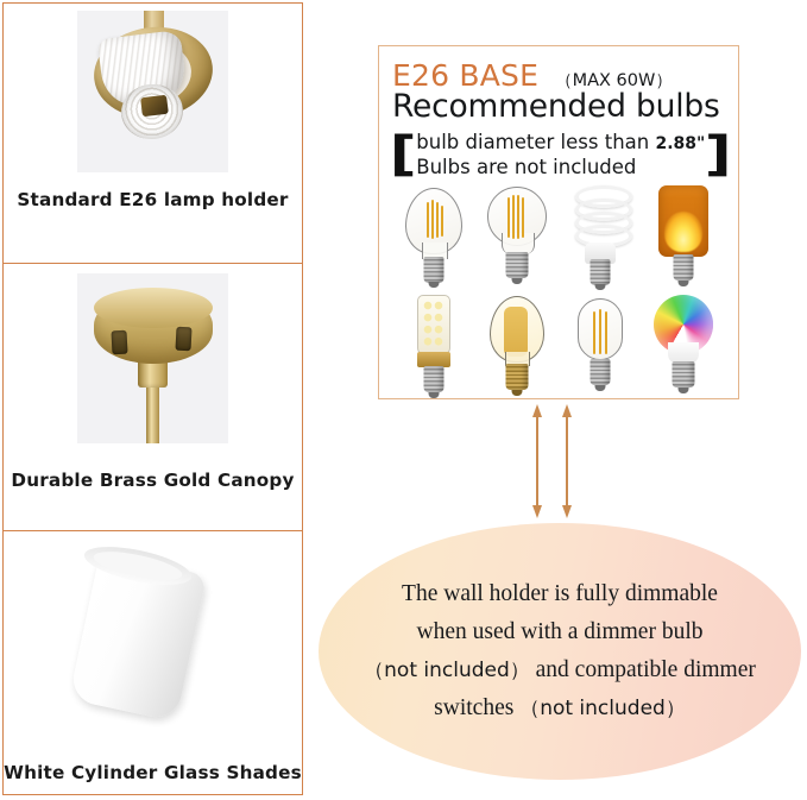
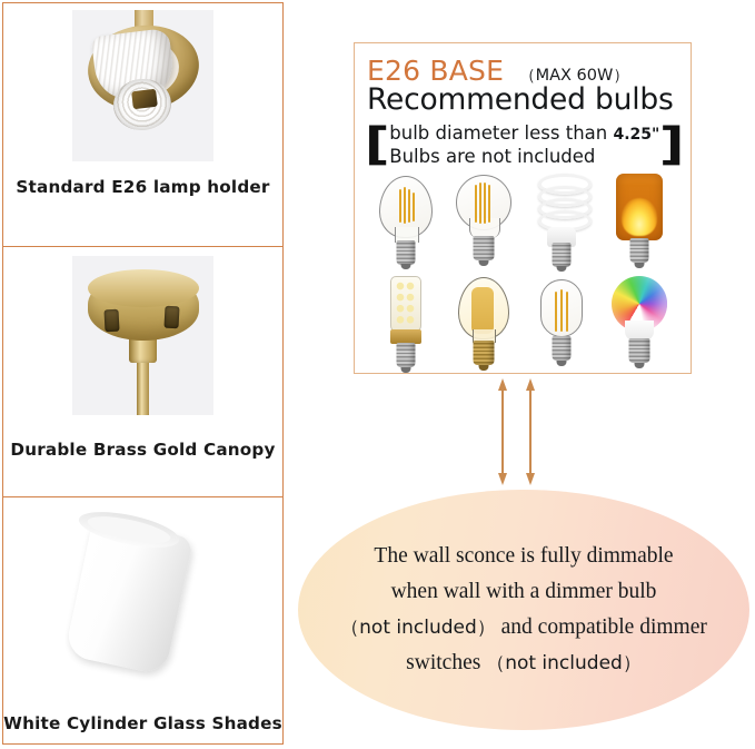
  Standard E26 lamp holder
  Durable Brass Gold Canopy
  White Cylinder Glass Shades
  E26 BASE
  （MAX 60W）
  Recommended bulbs
  [
- bulb diameter less than 2.88"
+ bulb diameter less than 4.25"
  Bulbs are not included
  ]
- The wall holder is fully dimmable
+ The wall sconce is fully dimmable
- when used with a dimmer bulb
+ when wall with a dimmer bulb
  （not included） and compatible dimmer
  switches （not included）
